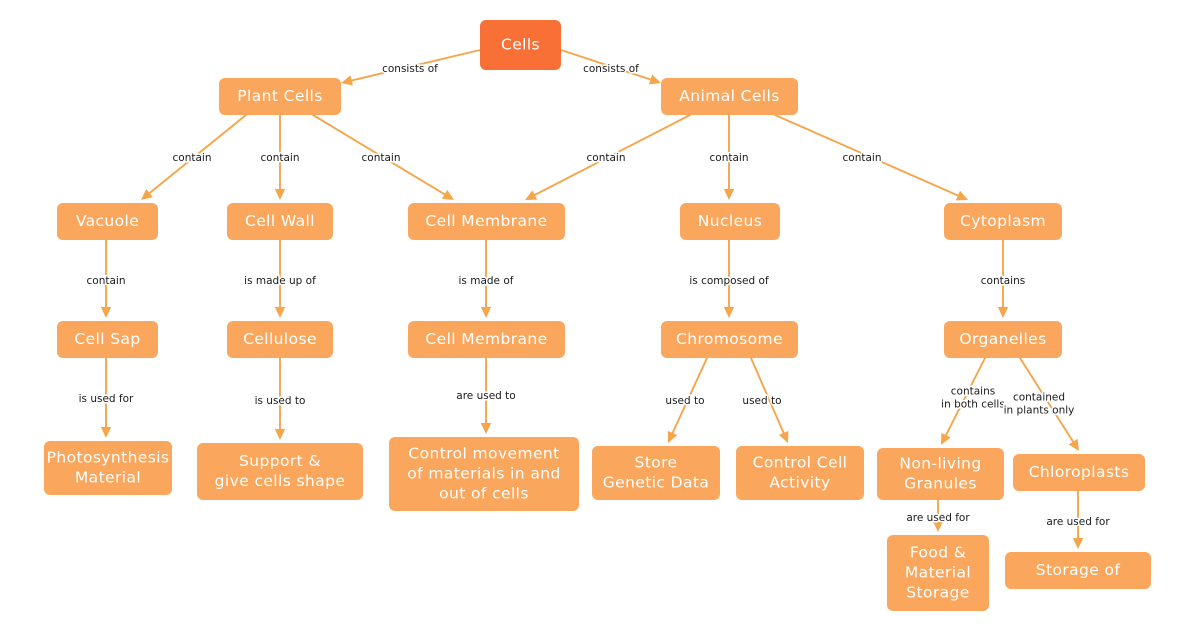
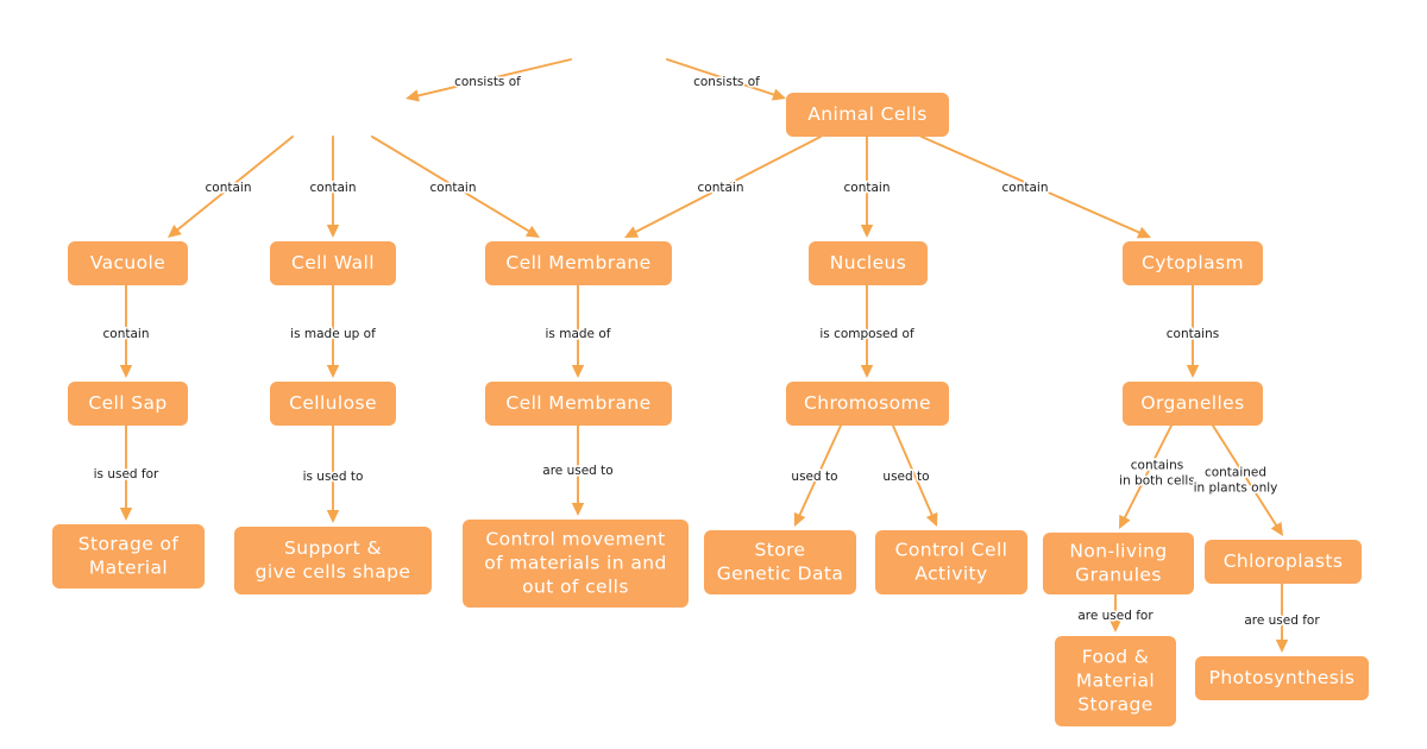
  consists of
  consists of
  contain
  contain
  contain
  contain
  contain
  contain
  contain
  is made up of
  is made of
  is composed of
  contains
  is used for
  is used to
  are used to
  used to
  used to
  contains
  in both cells
  contained
  in plants only
  are used for
  are used for
- Cells
- Plant Cells
  Animal Cells
  Vacuole
  Cell Wall
  Cell Membrane
  Nucleus
  Cytoplasm
  Cell Sap
  Cellulose
  Cell Membrane
  Chromosome
  Organelles
- Photosynthesis
+ Storage of
  Material
  Support &
  give cells shape
  Control movement
  of materials in and
  out of cells
  Store
  Genetic Data
  Control Cell
  Activity
  Non-living
  Granules
  Chloroplasts
  Food &
  Material
  Storage
- Storage of
+ Photosynthesis
